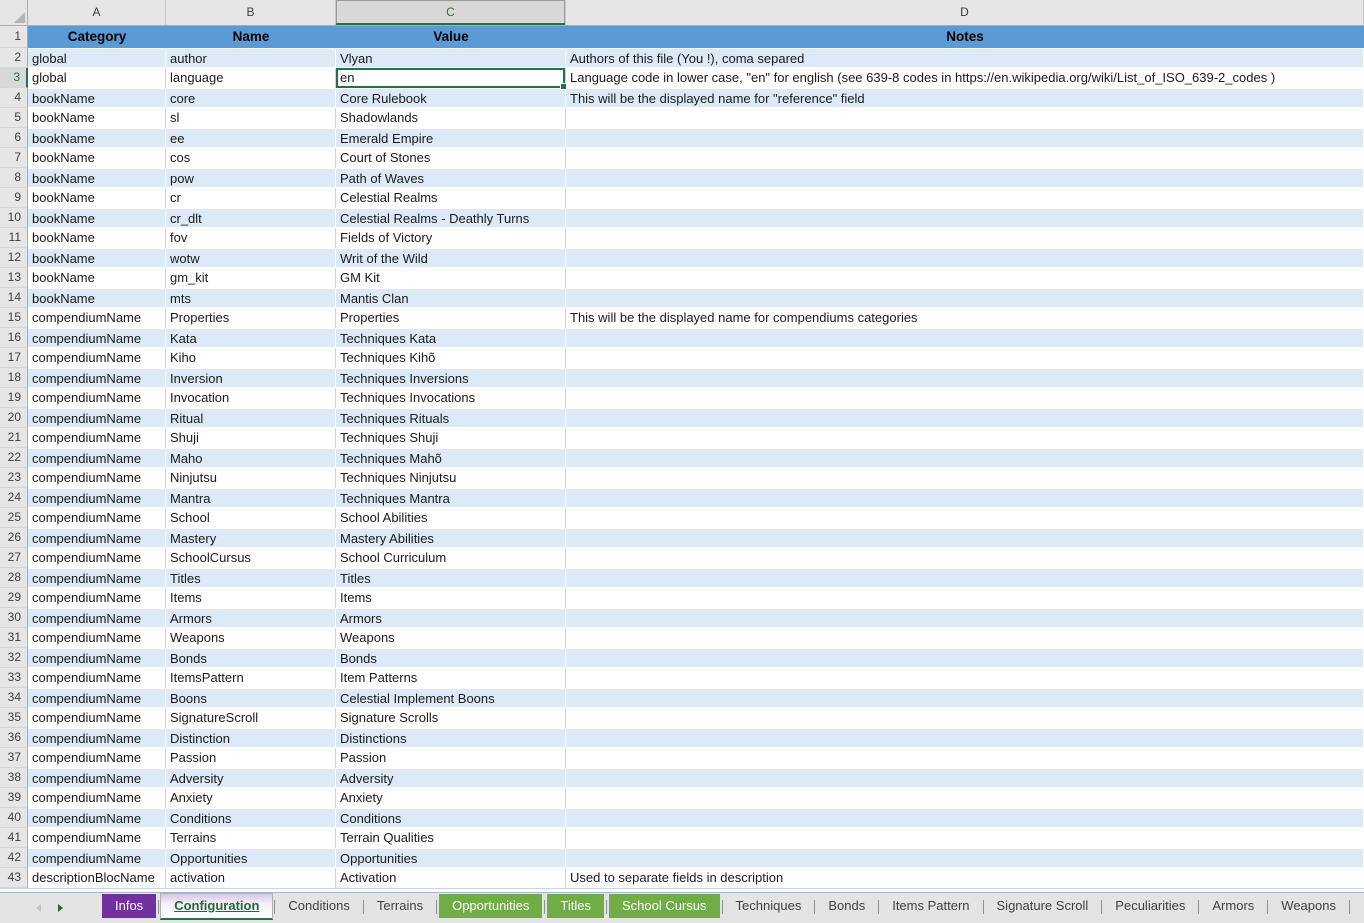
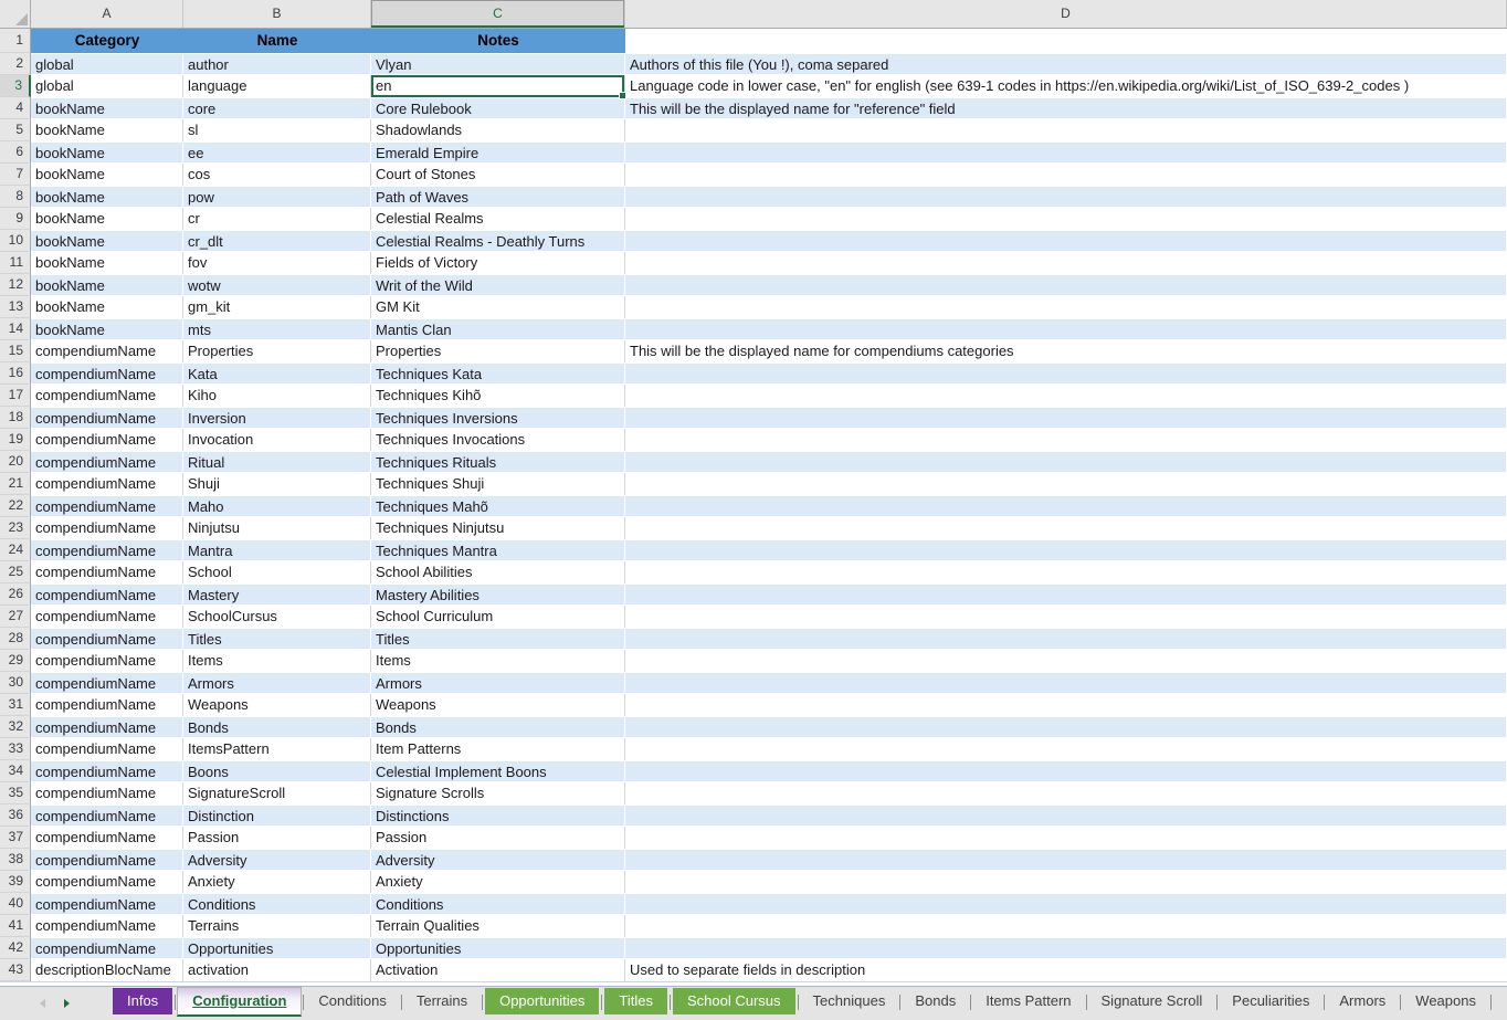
  A
  B
  C
  D
  1
  Category
  Name
- Value
  Notes
  2
  global
  author
  Vlyan
  Authors of this file (You !), coma separed
  3
  global
  language
  en
- Language code in lower case, "en" for english (see 639-8 codes in https://en.wikipedia.org/wiki/List_of_ISO_639-2_codes )
+ Language code in lower case, "en" for english (see 639-1 codes in https://en.wikipedia.org/wiki/List_of_ISO_639-2_codes )
  4
  bookName
  core
  Core Rulebook
  This will be the displayed name for "reference" field
  5
  bookName
  sl
  Shadowlands
  6
  bookName
  ee
  Emerald Empire
  7
  bookName
  cos
  Court of Stones
  8
  bookName
  pow
  Path of Waves
  9
  bookName
  cr
  Celestial Realms
  10
  bookName
  cr_dlt
  Celestial Realms - Deathly Turns
  11
  bookName
  fov
  Fields of Victory
  12
  bookName
  wotw
  Writ of the Wild
  13
  bookName
  gm_kit
  GM Kit
  14
  bookName
  mts
  Mantis Clan
  15
  compendiumName
  Properties
  Properties
  This will be the displayed name for compendiums categories
  16
  compendiumName
  Kata
  Techniques Kata
  17
  compendiumName
  Kiho
  Techniques Kihõ
  18
  compendiumName
  Inversion
  Techniques Inversions
  19
  compendiumName
  Invocation
  Techniques Invocations
  20
  compendiumName
  Ritual
  Techniques Rituals
  21
  compendiumName
  Shuji
  Techniques Shuji
  22
  compendiumName
  Maho
  Techniques Mahõ
  23
  compendiumName
  Ninjutsu
  Techniques Ninjutsu
  24
  compendiumName
  Mantra
  Techniques Mantra
  25
  compendiumName
  School
  School Abilities
  26
  compendiumName
  Mastery
  Mastery Abilities
  27
  compendiumName
  SchoolCursus
  School Curriculum
  28
  compendiumName
  Titles
  Titles
  29
  compendiumName
  Items
  Items
  30
  compendiumName
  Armors
  Armors
  31
  compendiumName
  Weapons
  Weapons
  32
  compendiumName
  Bonds
  Bonds
  33
  compendiumName
  ItemsPattern
  Item Patterns
  34
  compendiumName
  Boons
  Celestial Implement Boons
  35
  compendiumName
  SignatureScroll
  Signature Scrolls
  36
  compendiumName
  Distinction
  Distinctions
  37
  compendiumName
  Passion
  Passion
  38
  compendiumName
  Adversity
  Adversity
  39
  compendiumName
  Anxiety
  Anxiety
  40
  compendiumName
  Conditions
  Conditions
  41
  compendiumName
  Terrains
  Terrain Qualities
  42
  compendiumName
  Opportunities
  Opportunities
  43
  descriptionBlocName
  activation
  Activation
  Used to separate fields in description
  Infos
  Configuration
  Conditions
  Terrains
  Opportunities
  Titles
  School Cursus
  Techniques
  Bonds
  Items Pattern
  Signature Scroll
  Peculiarities
  Armors
  Weapons
